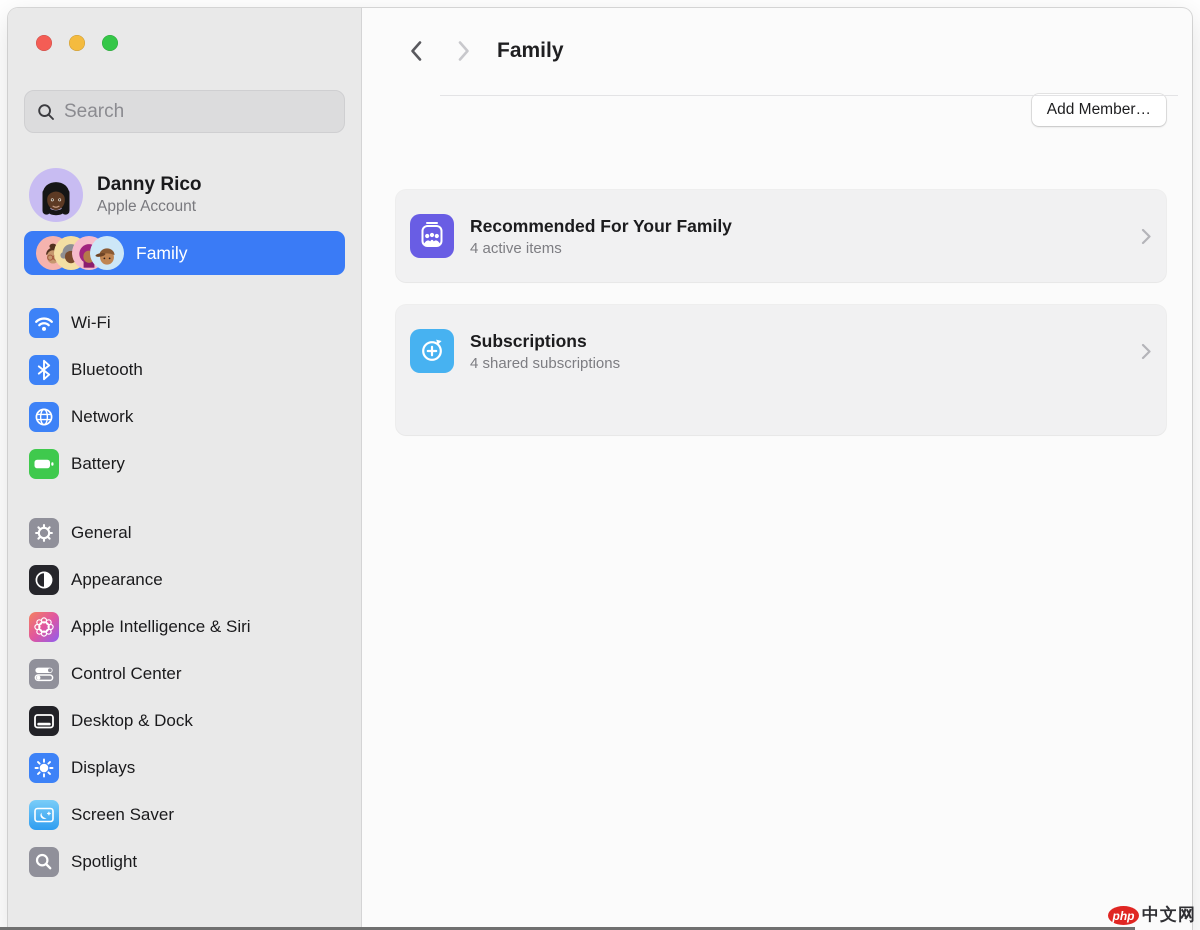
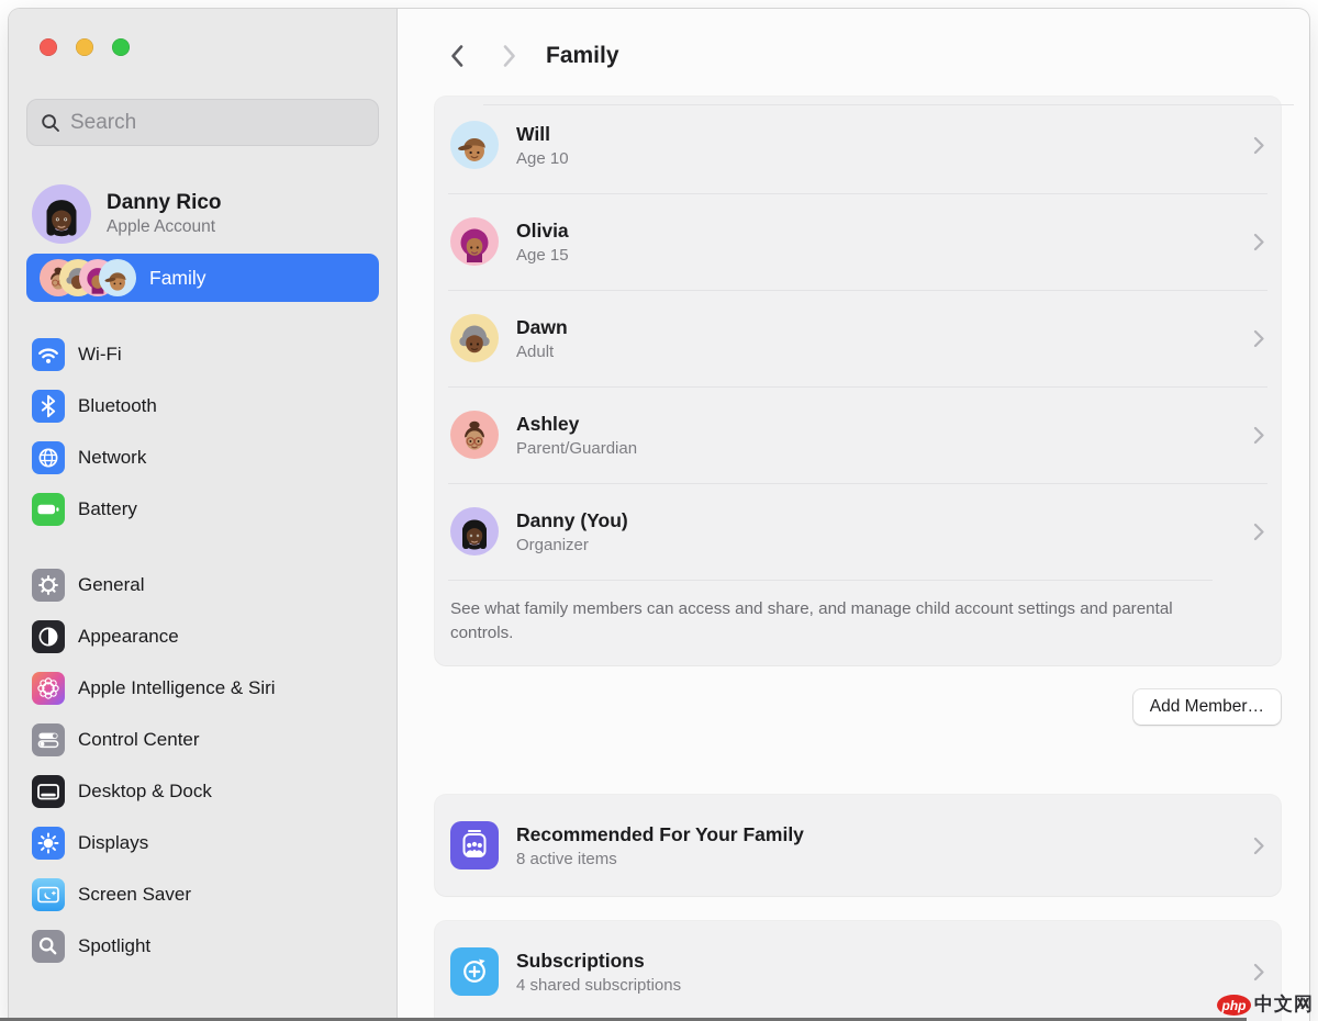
  Search
  Danny Rico
  Apple Account
  Family
  Wi-Fi
  Bluetooth
  Network
  Battery
  General
  Appearance
  Apple Intelligence & Siri
  Control Center
  Desktop & Dock
  Displays
  Screen Saver
  Spotlight
  Family
+ Will
+ Age 10
+ Olivia
+ Age 15
+ Dawn
+ Adult
+ Ashley
+ Parent/Guardian
+ Danny (You)
+ Organizer
+ See what family members can access and share, and manage child account settings and parental controls.
  Add Member…
  Recommended For Your Family
- 4 active items
+ 8 active items
  Subscriptions
  4 shared subscriptions
  php
  中文网
